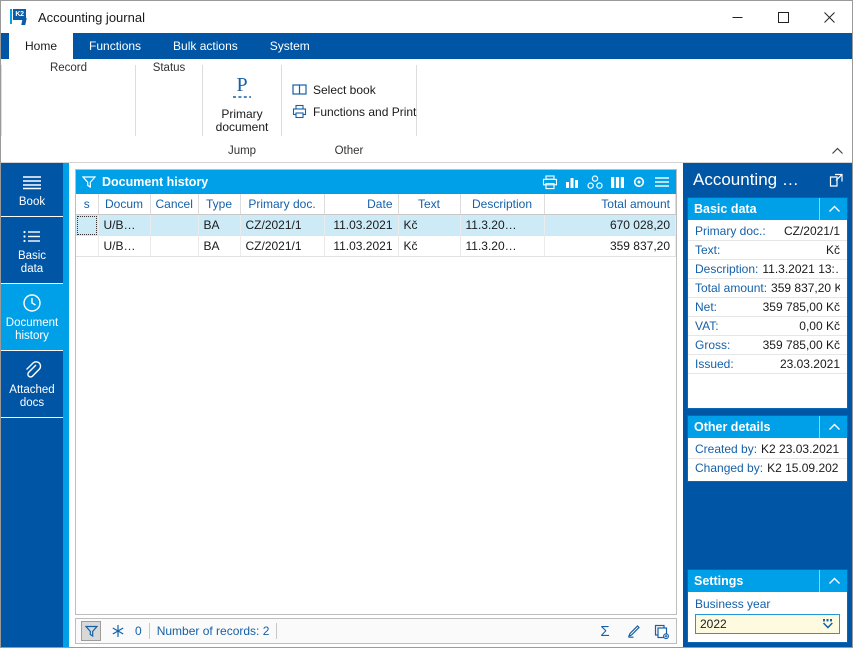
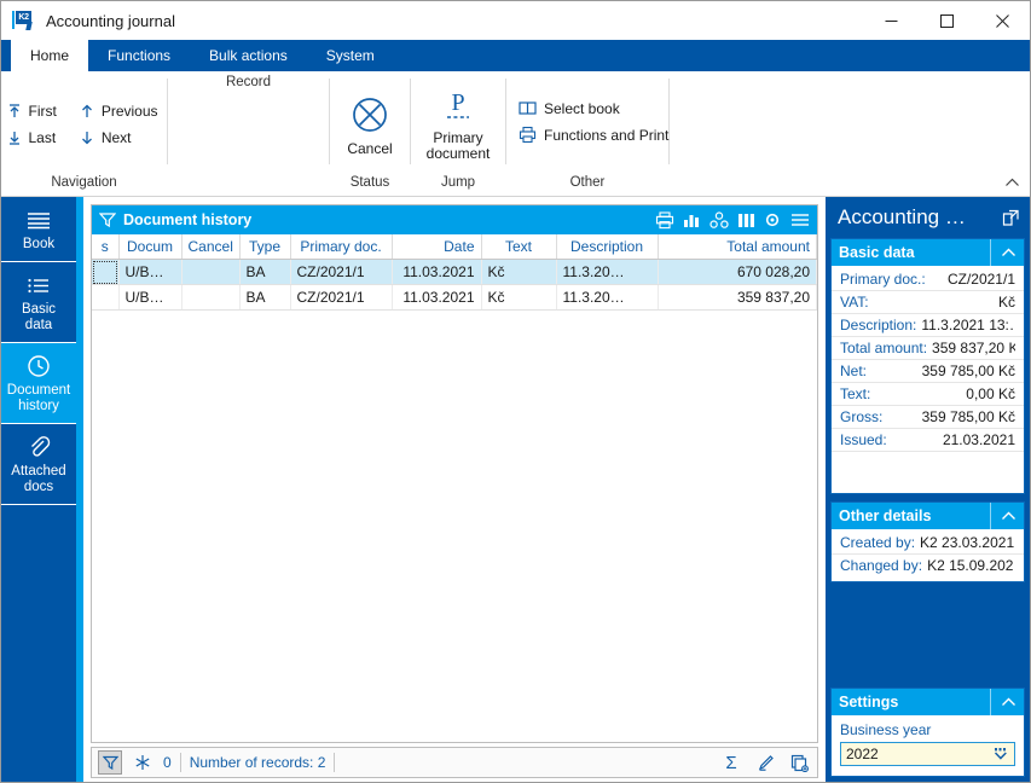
  Accounting journal
  Home
  Functions
  Bulk actions
  System
+ First
+ Last
+ Previous
+ Next
+ Navigation
  Record
+ Cancel
  Status
  P
  Primary
  document
  Jump
  Select book
  Functions and Print
  Other
  Book
  Basic
  data
  Document
  history
  Attached
  docs
  Document history
  s	Docum	Cancel	Type	Primary doc.	Date	Text	Description	Total amount
  	U/B…		BA	CZ/2021/1	11.03.2021	Kč	11.3.20…	670 028,20
  	U/B…		BA	CZ/2021/1	11.03.2021	Kč	11.3.20…	359 837,20
  0
  Number of records: 2
  Σ
  Accounting …
  Basic data
  Primary doc.:
  CZ/2021/1
- Text:
+ VAT:
  Kč
  Description:
  11.3.2021 13:
  Total amount:
  359 837,20 K
  Net:
  359 785,00 Kč
- VAT:
+ Text:
  0,00 Kč
  Gross:
  359 785,00 Kč
  Issued:
- 23.03.2021
+ 21.03.2021
  Other details
  Created by:
  K2 23.03.2021
  Changed by:
  K2 15.09.202
  Settings
  Business year
  2022
